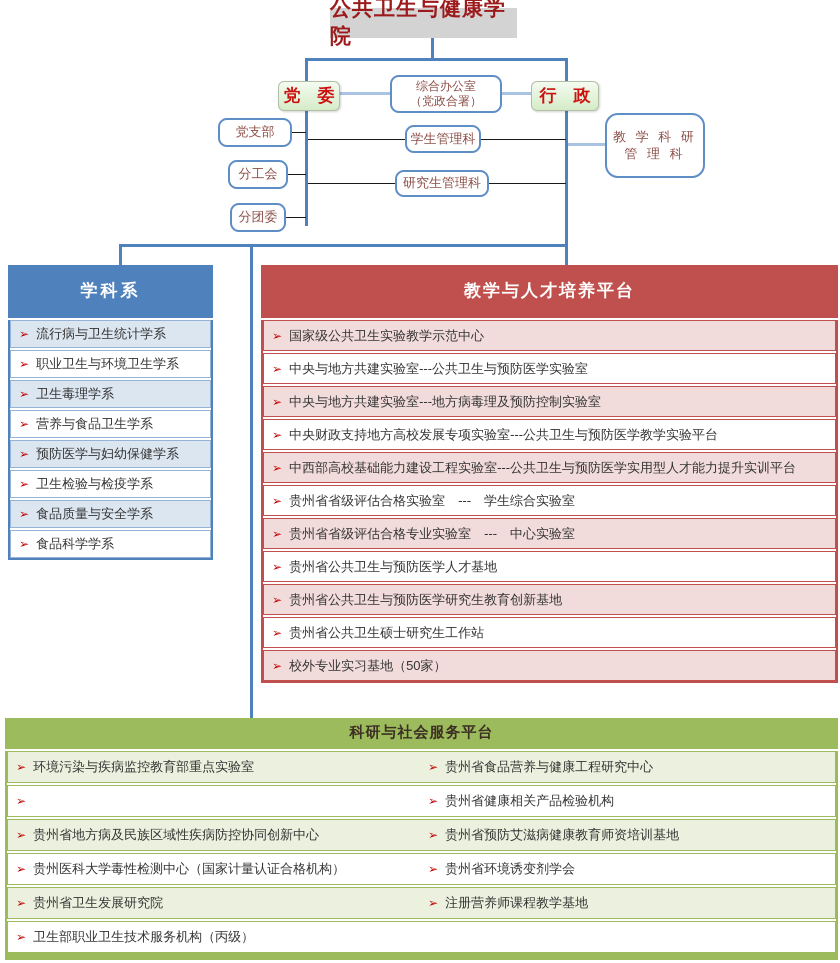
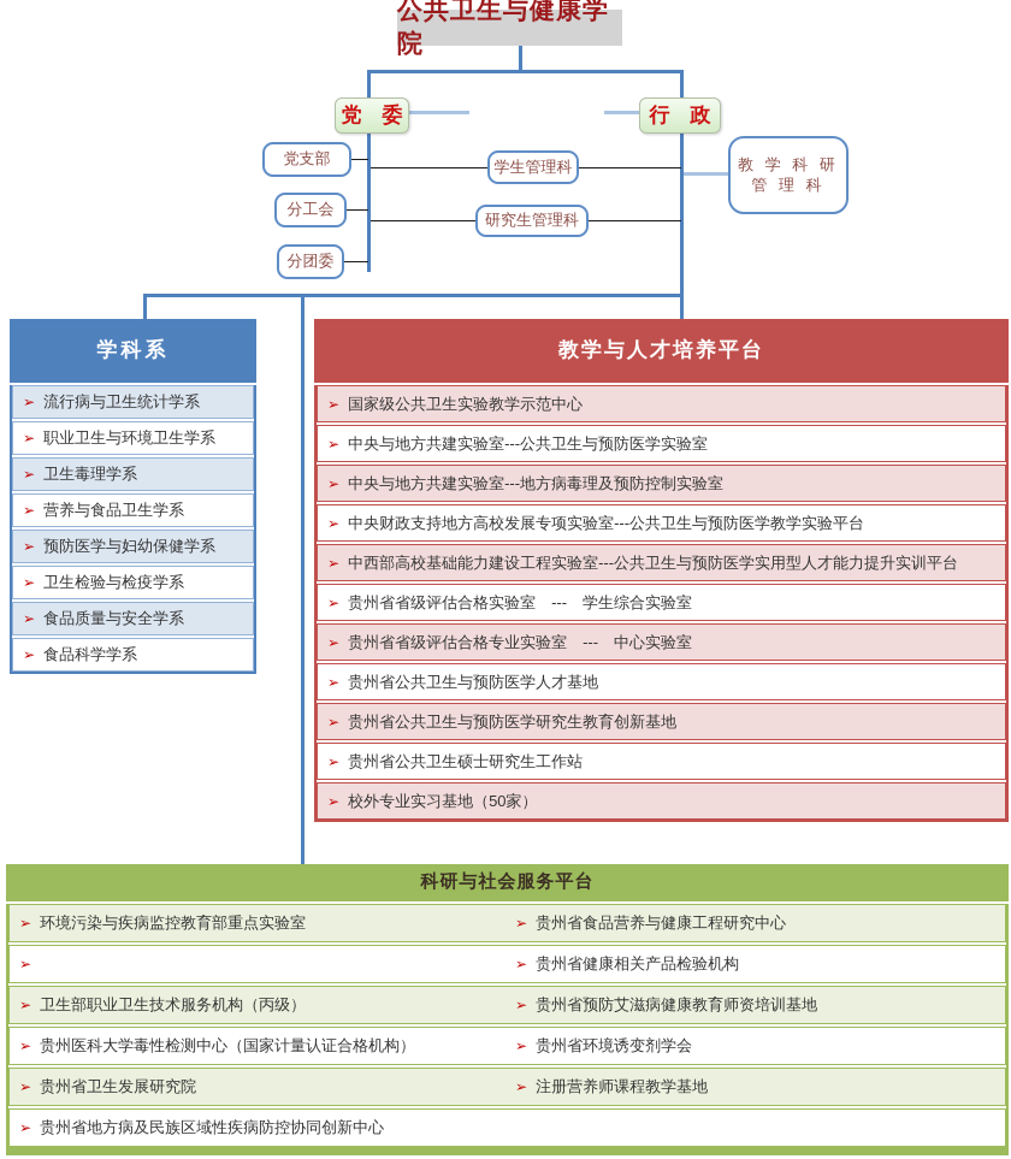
  公共卫生与健康学院
  党 委
  行 政
- 综合办公室
- （党政合署）
  党支部
  分工会
  分团委
  学生管理科
  研究生管理科
  教 学 科 研
  管 理 科
  学科系
  ➢
  流行病与卫生统计学系
  ➢
  职业卫生与环境卫生学系
  ➢
  卫生毒理学系
  ➢
  营养与食品卫生学系
  ➢
  预防医学与妇幼保健学系
  ➢
  卫生检验与检疫学系
  ➢
  食品质量与安全学系
  ➢
  食品科学学系
  教学与人才培养平台
  ➢
  国家级公共卫生实验教学示范中心
  ➢
  中央与地方共建实验室---公共卫生与预防医学实验室
  ➢
  中央与地方共建实验室---地方病毒理及预防控制实验室
  ➢
  中央财政支持地方高校发展专项实验室---公共卫生与预防医学教学实验平台
  ➢
  中西部高校基础能力建设工程实验室---公共卫生与预防医学实用型人才能力提升实训平台
  ➢
  贵州省省级评估合格实验室 --- 学生综合实验室
  ➢
  贵州省省级评估合格专业实验室 --- 中心实验室
  ➢
  贵州省公共卫生与预防医学人才基地
  ➢
  贵州省公共卫生与预防医学研究生教育创新基地
  ➢
  贵州省公共卫生硕士研究生工作站
  ➢
  校外专业实习基地（50家）
  科研与社会服务平台
  ➢
  环境污染与疾病监控教育部重点实验室
  ➢
  贵州省食品营养与健康工程研究中心
  ➢
  ➢
  贵州省健康相关产品检验机构
  ➢
- 贵州省地方病及民族区域性疾病防控协同创新中心
+ 卫生部职业卫生技术服务机构（丙级）
  ➢
  贵州省预防艾滋病健康教育师资培训基地
  ➢
  贵州医科大学毒性检测中心（国家计量认证合格机构）
  ➢
  贵州省环境诱变剂学会
  ➢
  贵州省卫生发展研究院
  ➢
  注册营养师课程教学基地
  ➢
- 卫生部职业卫生技术服务机构（丙级）
+ 贵州省地方病及民族区域性疾病防控协同创新中心
